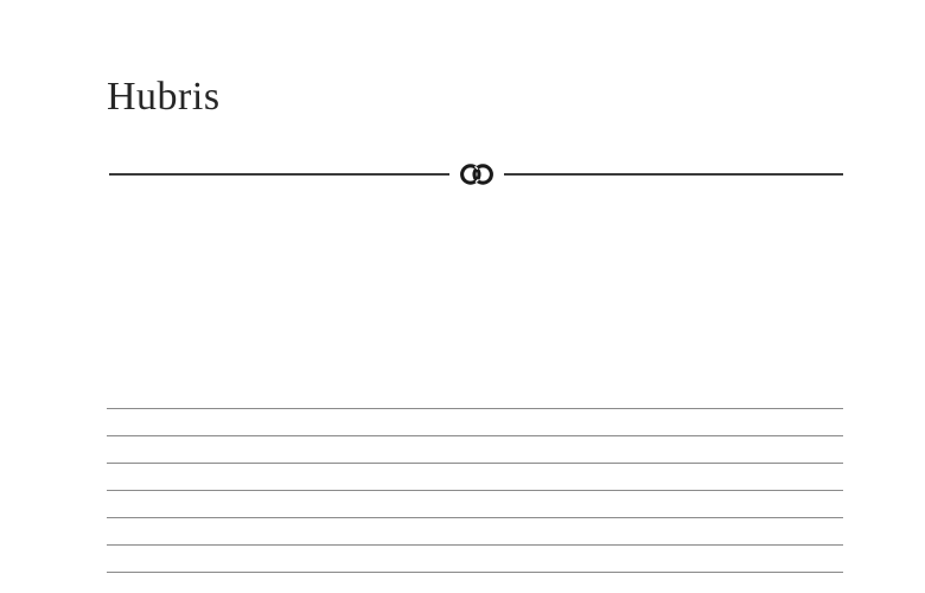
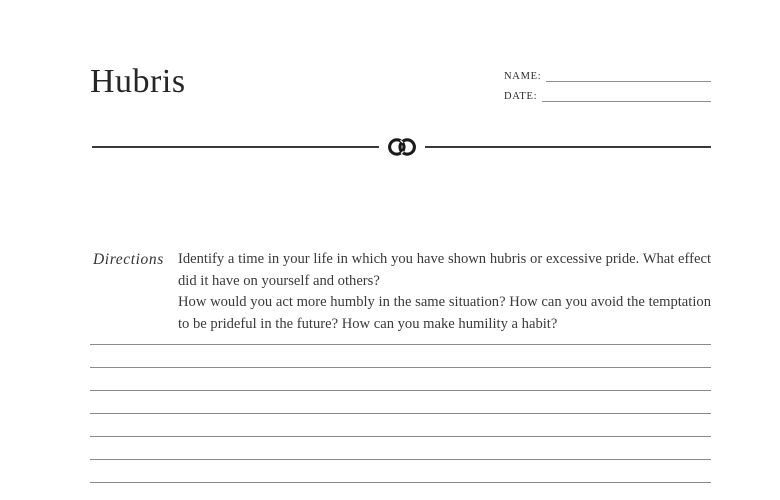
  Hubris
+ NAME:
+ DATE:
+ Directions
+ Identify a time in your life in which you have shown hubris or excessive pride. What effect did it have on yourself and others?
+ How would you act more humbly in the same situation? How can you avoid the temptation to be prideful in the future? How can you make humility a habit?
